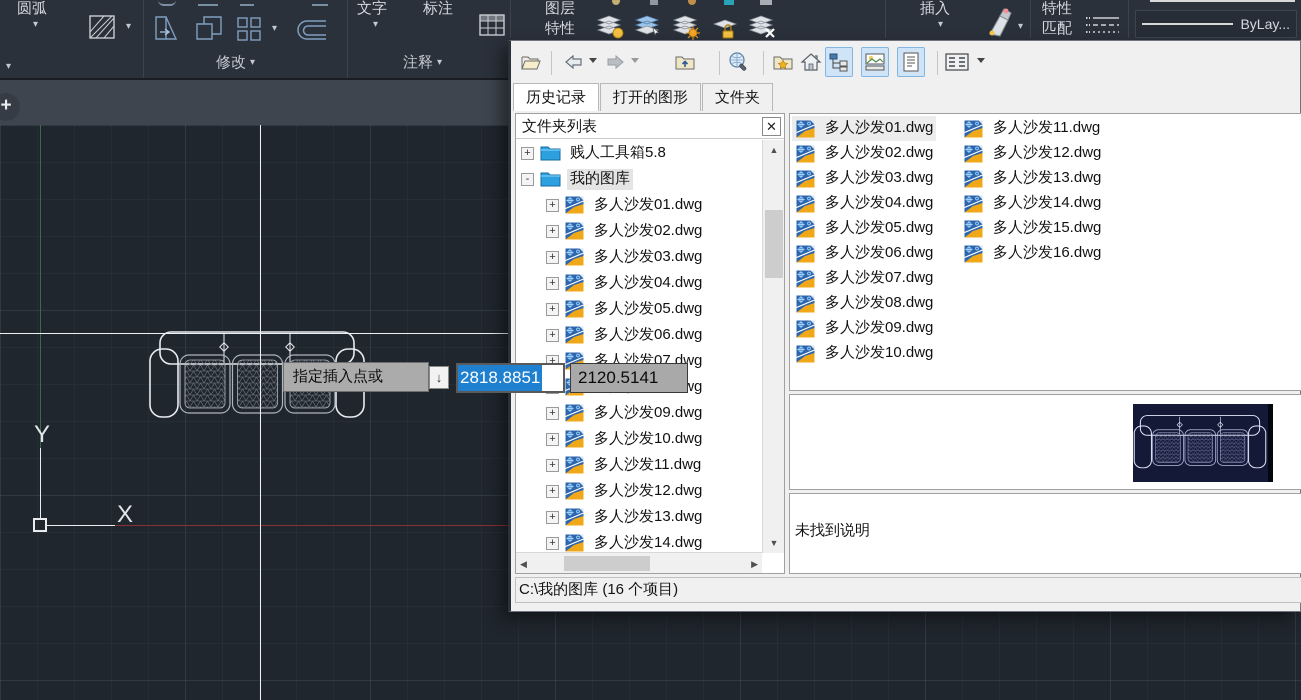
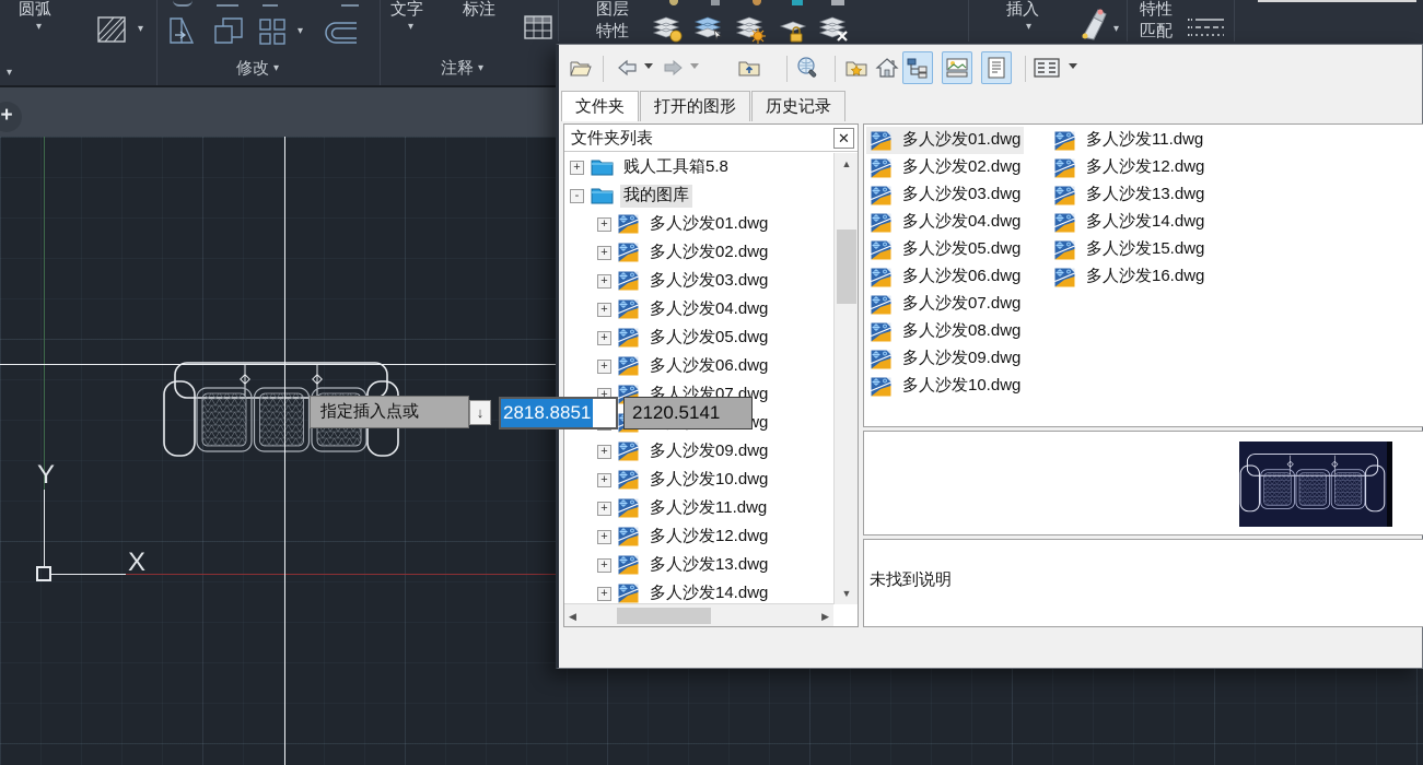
  ▾
  圆弧
  ▾
  ▾
  ▾
  修改 ▾
  文字
  ▾
  标注
  注释 ▾
  图层
  特性
  插入
  ▾
  ▾
  特性
  匹配
- ByLay...
  +
  Y
  X
- 历史记录
+ 文件夹
  打开的图形
- 文件夹
+ 历史记录
  文件夹列表
  ✕
  +
  贱人工具箱5.8
  -
  我的图库
  +
  多人沙发01.dwg
  +
  多人沙发02.dwg
  +
  多人沙发03.dwg
  +
  多人沙发04.dwg
  +
  多人沙发05.dwg
  +
  多人沙发06.dwg
  +
  多人沙发07.dwg
  +
  多人沙发09.dwg
  +
  多人沙发10.dwg
  +
  多人沙发11.dwg
  +
  多人沙发12.dwg
  +
  多人沙发13.dwg
  +
  多人沙发14.dwg
  ▲
  ▼
  ◀
  ▶
  多人沙发01.dwg
  多人沙发02.dwg
  多人沙发03.dwg
  多人沙发04.dwg
  多人沙发05.dwg
  多人沙发06.dwg
  多人沙发07.dwg
  多人沙发08.dwg
  多人沙发09.dwg
  多人沙发10.dwg
  多人沙发11.dwg
  多人沙发12.dwg
  多人沙发13.dwg
  多人沙发14.dwg
  多人沙发15.dwg
  多人沙发16.dwg
  未找到说明
- C:\我的图库 (16 个项目)
  指定插入点或
  ↓
  2818.8851
  2120.5141
